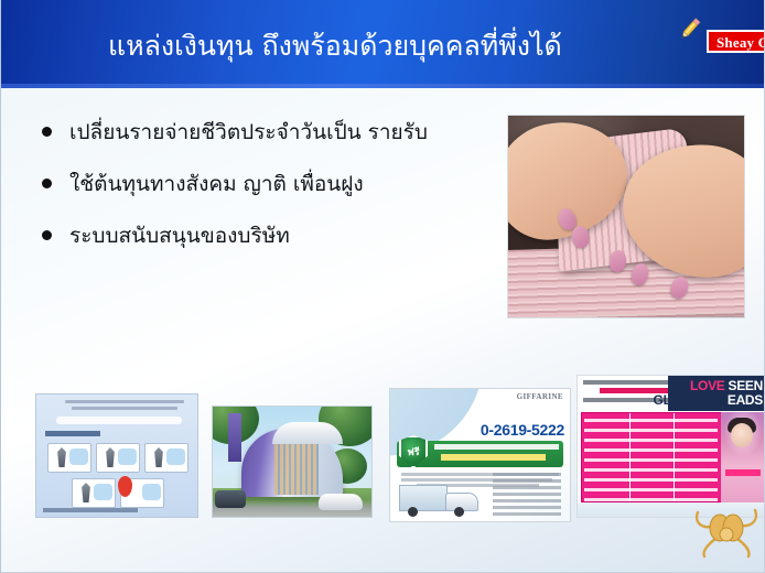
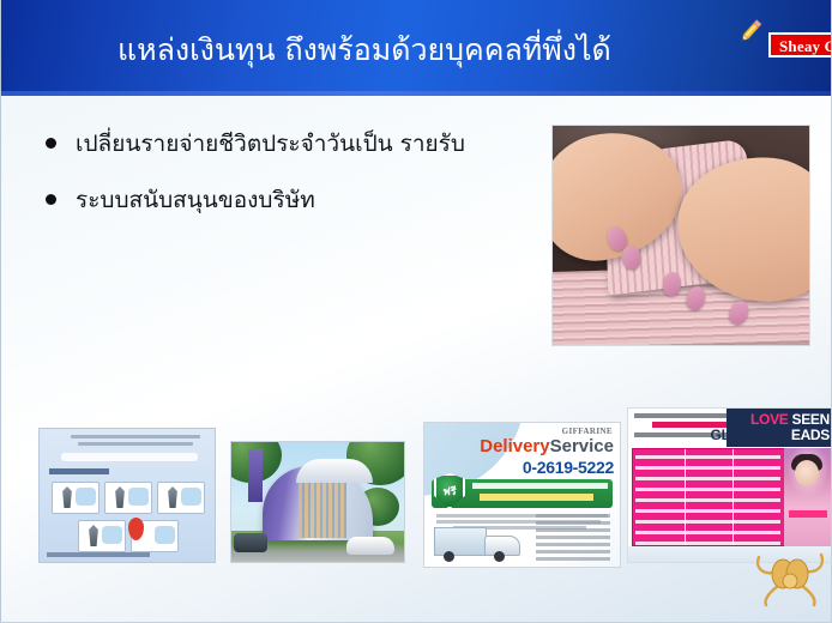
  แหล่งเงินทุน ถึงพร้อมด้วยบุคคลที่พึ่งได้
  เปลี่ยนรายจ่ายชีวิตประจำวันเป็น รายรับ
- ใช้ต้นทุนทางสังคม ญาติ เพื่อนฝูง
  ระบบสนับสนุนของบริษัท
  GIFFARINE
+ DeliveryService
  0-2619-5222
  ฟรี
  LOVE SEEN
  GLASSED BEADS
